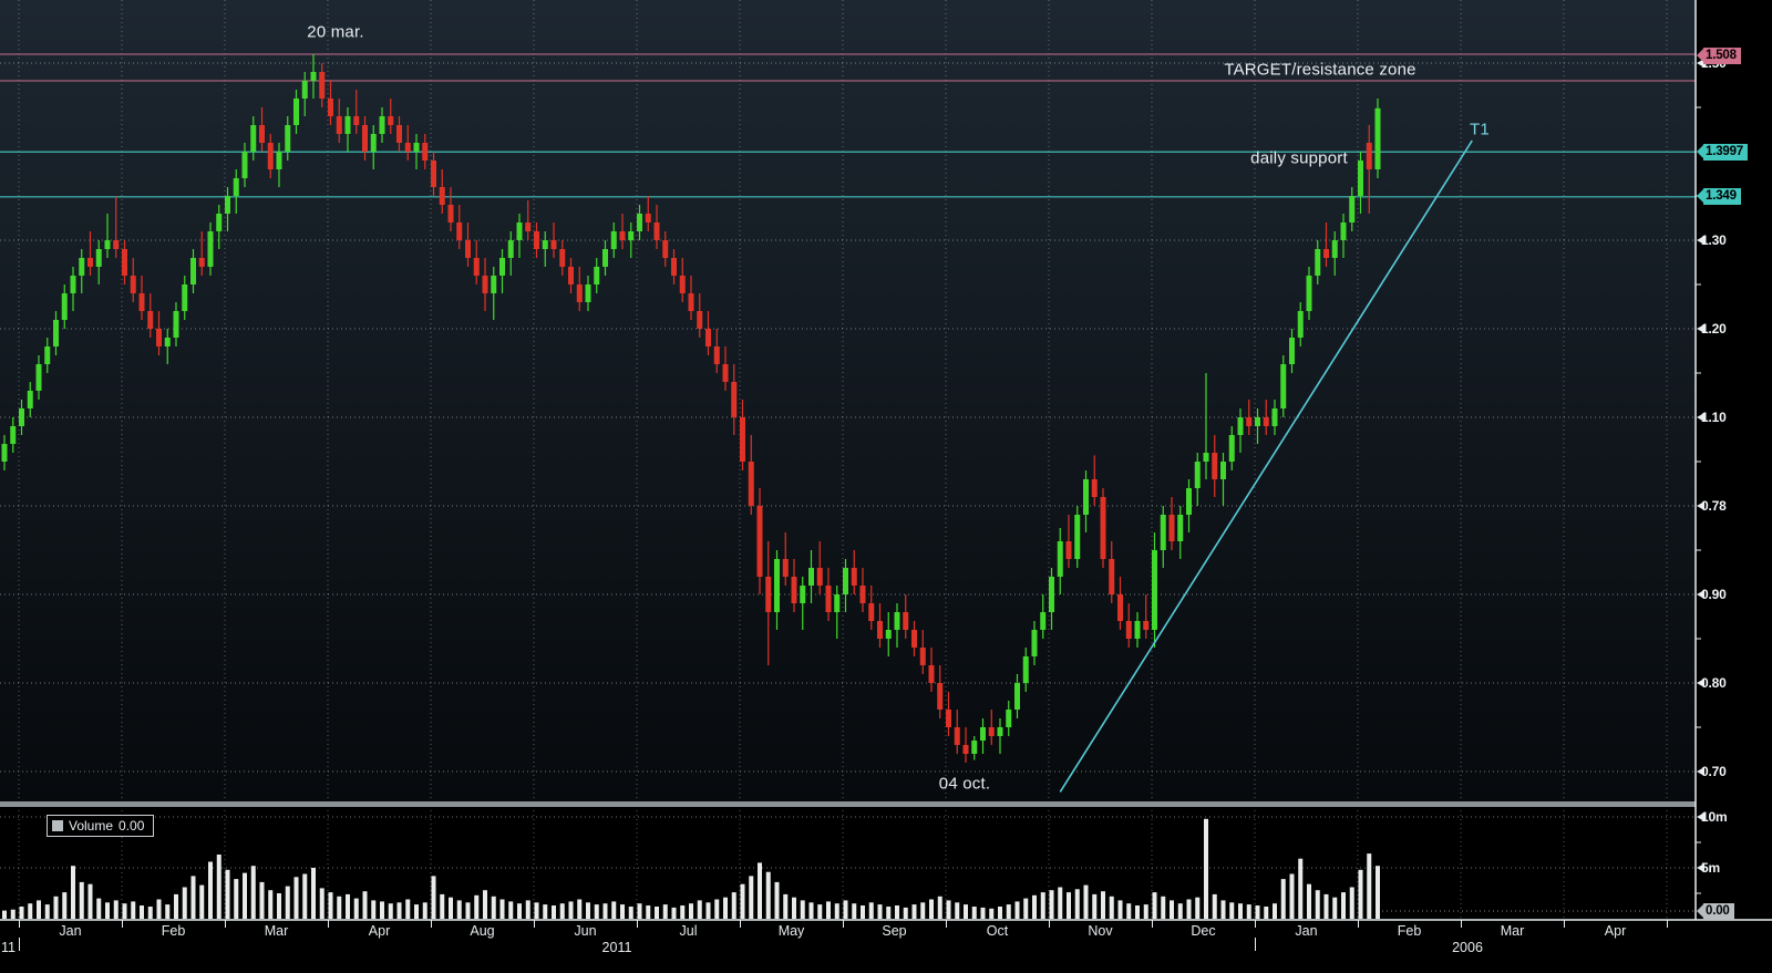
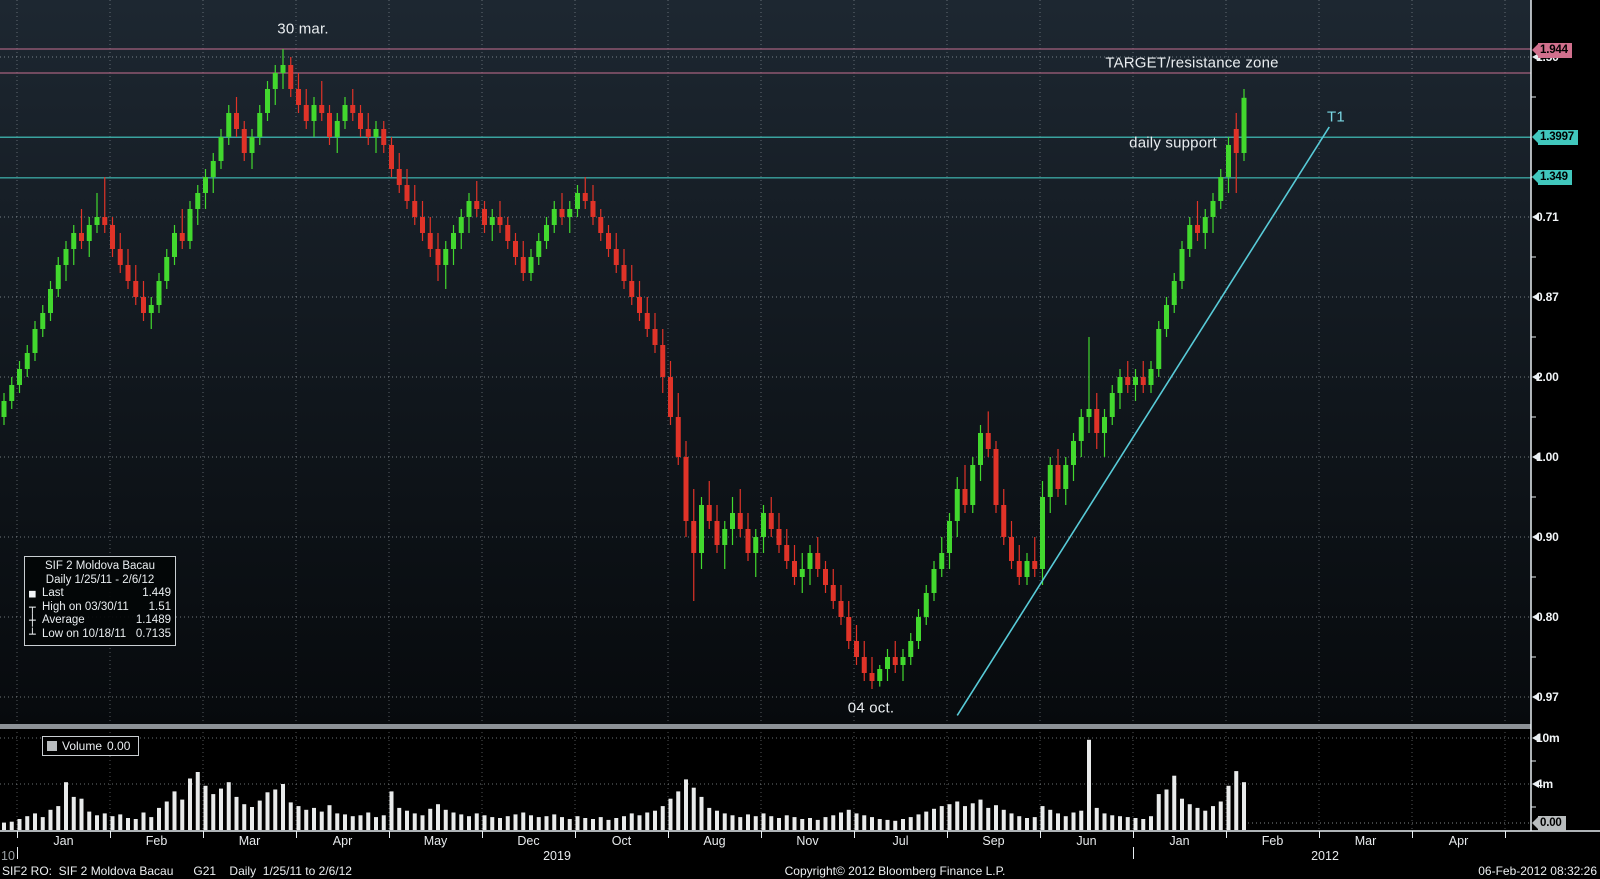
- 20 mar.
+ 30 mar.
  TARGET/resistance zone
  daily support
  T1
  04 oct.
+ SIF 2 Moldova Bacau
+ Daily 1/25/11 - 2/6/12
+ ■
+ Last
+ 1.449
+ ┬
+ High on 03/30/11
+ 1.51
+ ┼
+ Average
+ 1.1489
+ ┴
+ Low on 10/18/11
+ 0.7135
  Volume
  0.00
- 1.30
+ 0.71
- 1.20
+ 0.87
- 1.10
+ 2.00
- 0.78
+ 1.00
  0.90
  0.80
- 0.70
+ 0.97
  10m
- 5m
+ 4m
- 1.508
+ 1.944
  1.3997
  1.349
  0.00
  Jan
  Feb
  Mar
  Apr
- Aug
+ May
- Jun
+ Dec
- Jul
+ Oct
- May
+ Aug
- Sep
+ Nov
- Oct
+ Jul
- Nov
+ Sep
- Dec
+ Jun
  Jan
  Feb
  Mar
  Apr
- 11
+ 10
- 2011
+ 2019
- 2006
+ 2012
+ SIF2 RO: SIF 2 Moldova Bacau G21 Daily 1/25/11 to 2/6/12
+ Copyright© 2012 Bloomberg Finance L.P.
+ 06-Feb-2012 08:32:26
